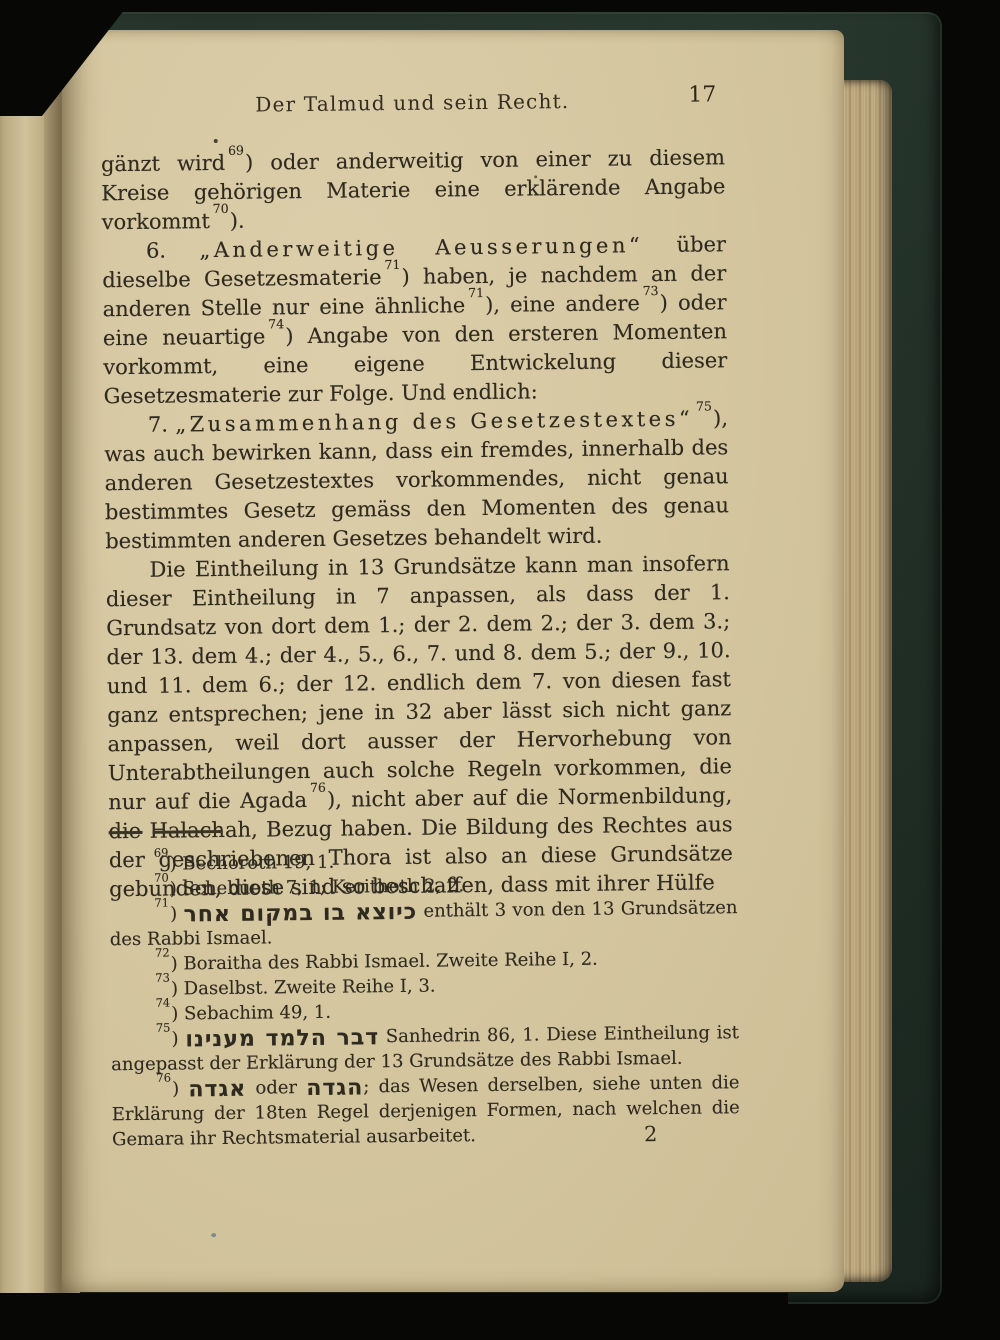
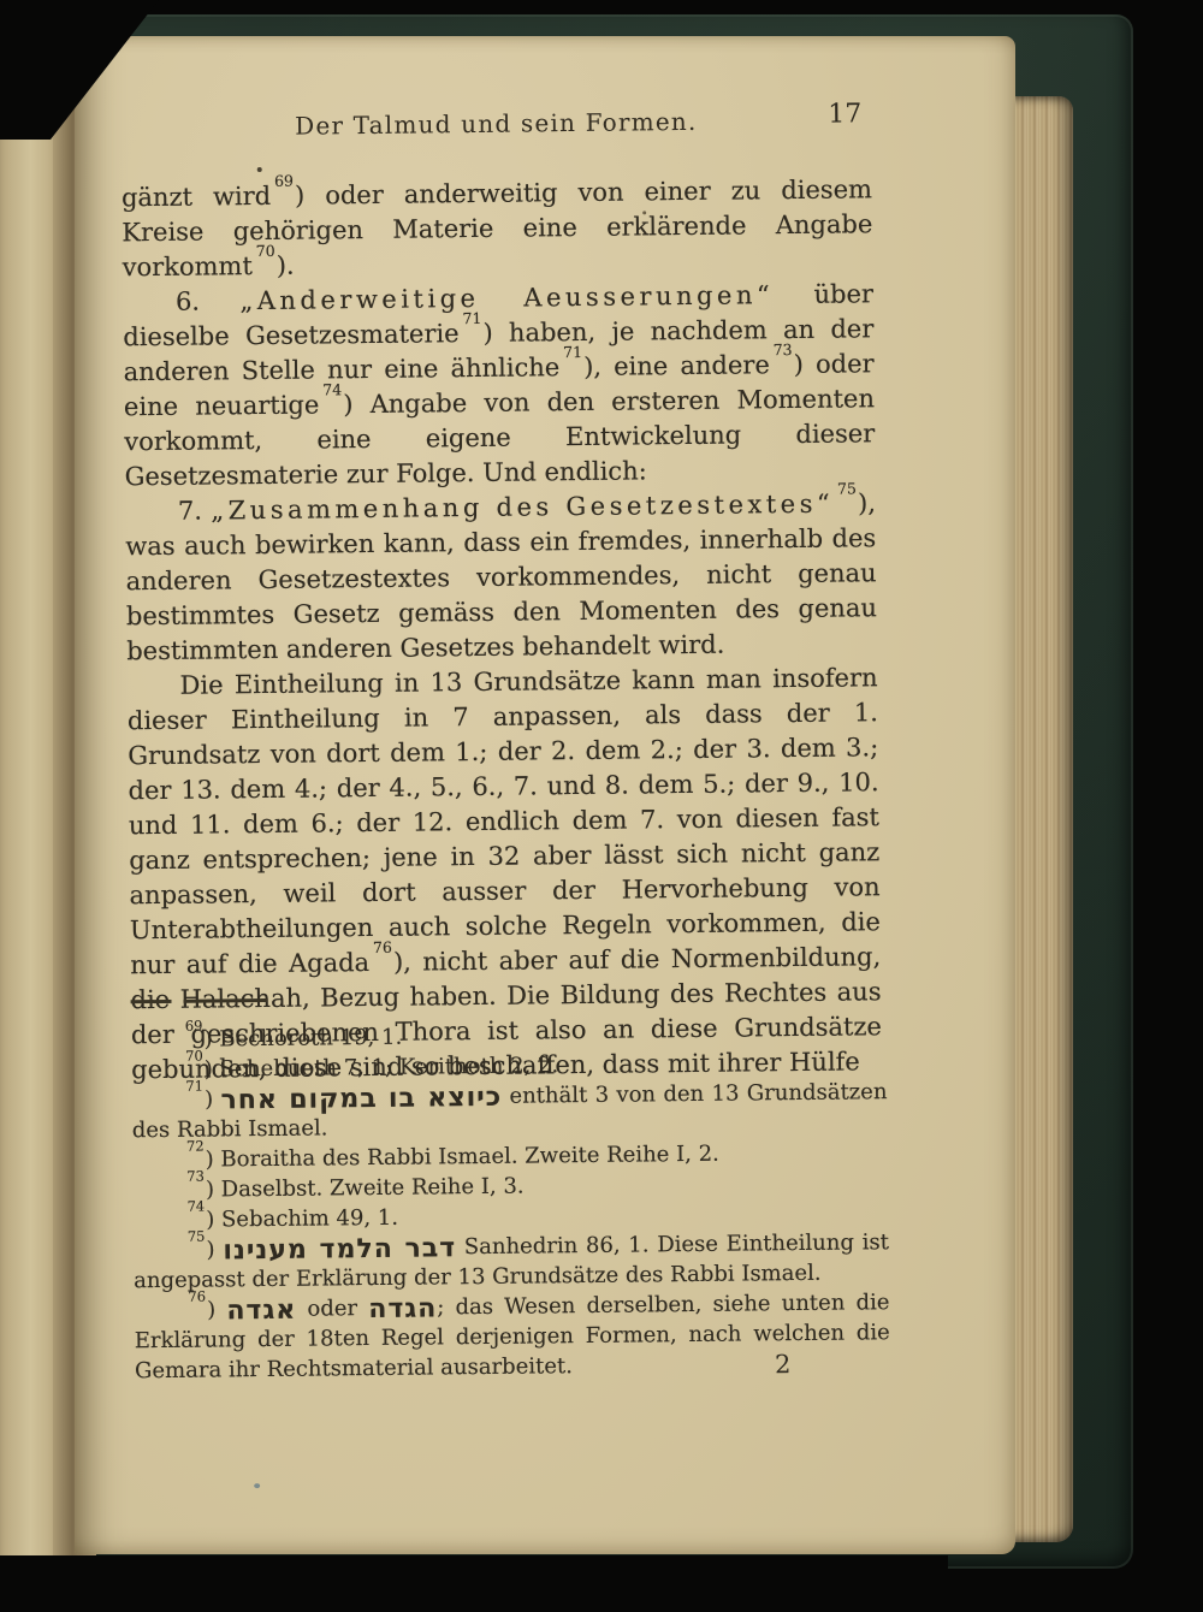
- Der Talmud und sein Recht.
+ Der Talmud und sein Formen.
  17
  gänzt wird69) oder anderweitig von einer zu diesem Kreise gehörigen Materie eine erklärende Angabe vorkommt70).
  6. „Anderweitige Aeusserungen“ über dieselbe Gesetzesmaterie71) haben, je nachdem an der anderen Stelle nur eine ähnliche71), eine andere73) oder eine neuartige74) Angabe von den ersteren Momenten vorkommt, eine eigene Entwickelung dieser Gesetzesmaterie zur Folge. Und endlich:
  7. „Zusammenhang des Gesetzestextes“75), was auch bewirken kann, dass ein fremdes, innerhalb des anderen Gesetzestextes vorkommendes, nicht genau bestimmtes Gesetz gemäss den Momenten des genau bestimmten anderen Gesetzes behandelt wird.
  Die Eintheilung in 13 Grundsätze kann man insofern dieser Eintheilung in 7 anpassen, als dass der 1. Grundsatz von dort dem 1.; der 2. dem 2.; der 3. dem 3.; der 13. dem 4.; der 4., 5., 6., 7. und 8. dem 5.; der 9., 10. und 11. dem 6.; der 12. endlich dem 7. von diesen fast ganz entsprechen; jene in 32 aber lässt sich nicht ganz anpassen, weil dort ausser der Hervorhebung von Unterabtheilungen auch solche Regeln vorkommen, die nur auf die Agada76), nicht aber auf die Normenbildung, ah, Bezug haben. Die Bildung des Rechtes aus der geschriebenen Thora ist also an diese Grundsätze gebunden, diese sind so beschaffen, dass mit ihrer Hülfe
  69) Bechoroth 19, 1.
  70) Schebuoth 7, 1; Kerithoth 2, 2.
  71) כיוצא בו במקום אחר enthält 3 von den 13 Grundsätzen des Rabbi Ismael.
  72) Boraitha des Rabbi Ismael. Zweite Reihe I, 2.
  73) Daselbst. Zweite Reihe I, 3.
  74) Sebachim 49, 1.
  75) דבר הלמד מענינו Sanhedrin 86, 1. Diese Eintheilung ist angepasst der Erklärung der 13 Grundsätze des Rabbi Ismael.
  76) אגדה oder הגדה ; das Wesen derselben, siehe unten die Erklärung der 18ten Regel derjenigen Formen, nach welchen die Gemara ihr Rechtsmaterial ausarbeitet.
  2
